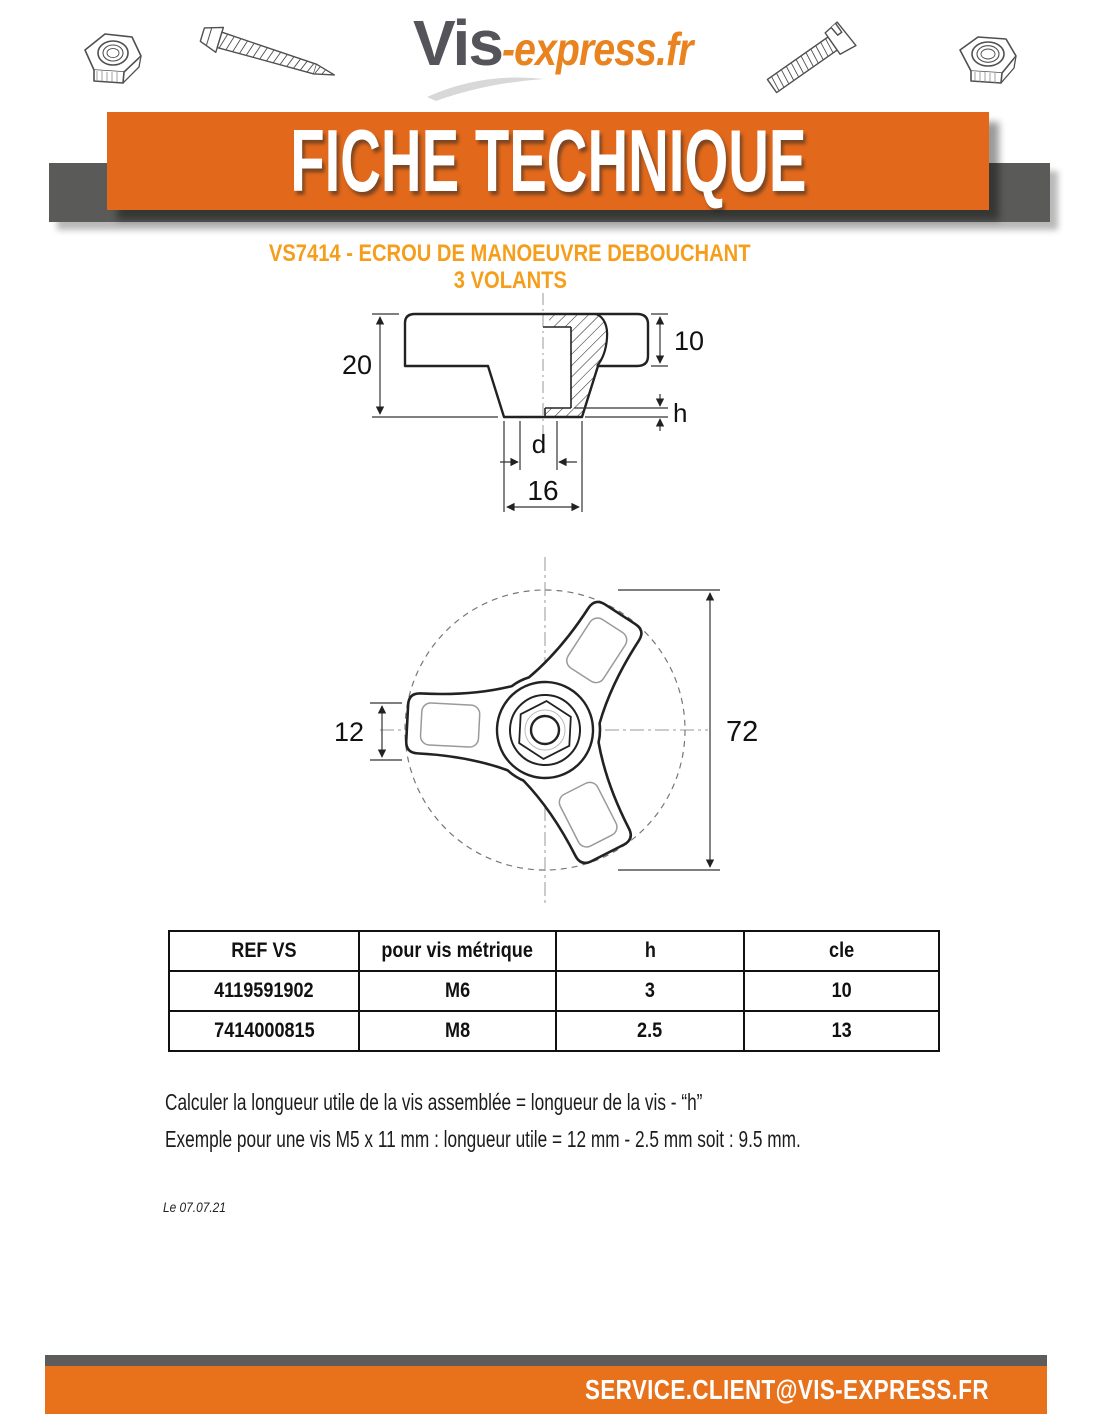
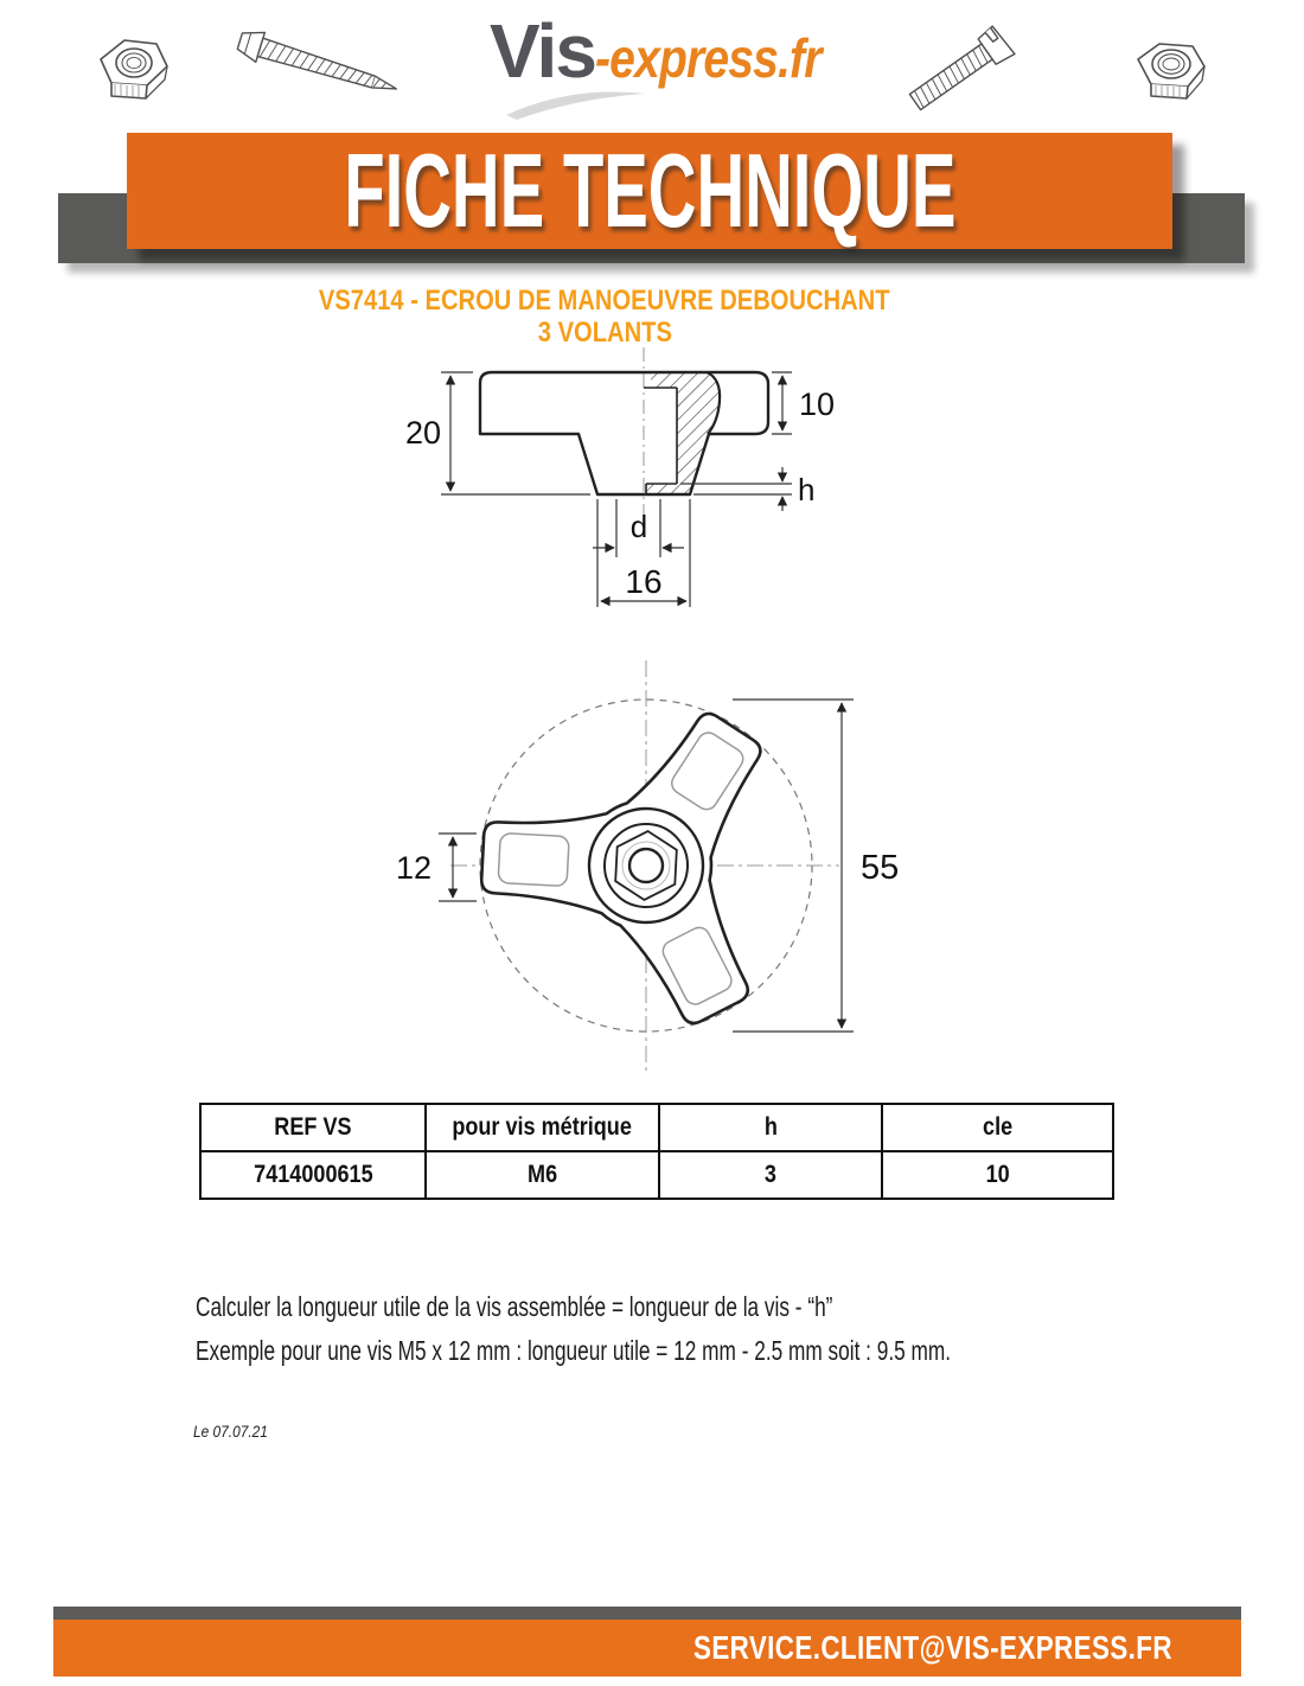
  Vis-express.fr
  FICHE TECHNIQUE
  VS7414 - ECROU DE MANOEUVRE DEBOUCHANT
  3 VOLANTS
  20
  10
  h
  d
  16
  12
- 72
+ 55
  REF VS	pour vis métrique	h	cle
- 4119591902	M6	3	10
+ 7414000615	M6	3	10
- 7414000815	M8	2.5	13
  Calculer la longueur utile de la vis assemblée = longueur de la vis - “h”
- Exemple pour une vis M5 x 11 mm : longueur utile = 12 mm - 2.5 mm soit : 9.5 mm.
+ Exemple pour une vis M5 x 12 mm : longueur utile = 12 mm - 2.5 mm soit : 9.5 mm.
  Le 07.07.21
  SERVICE.CLIENT@VIS-EXPRESS.FR
